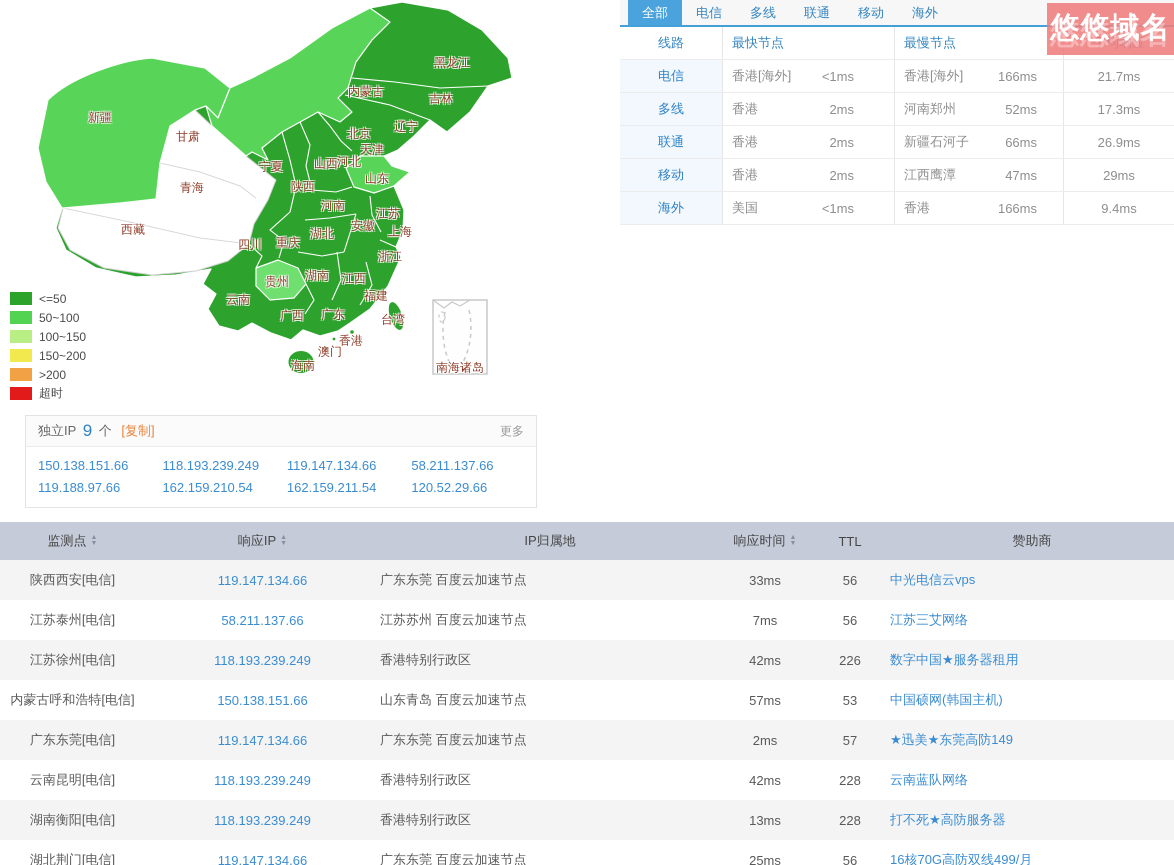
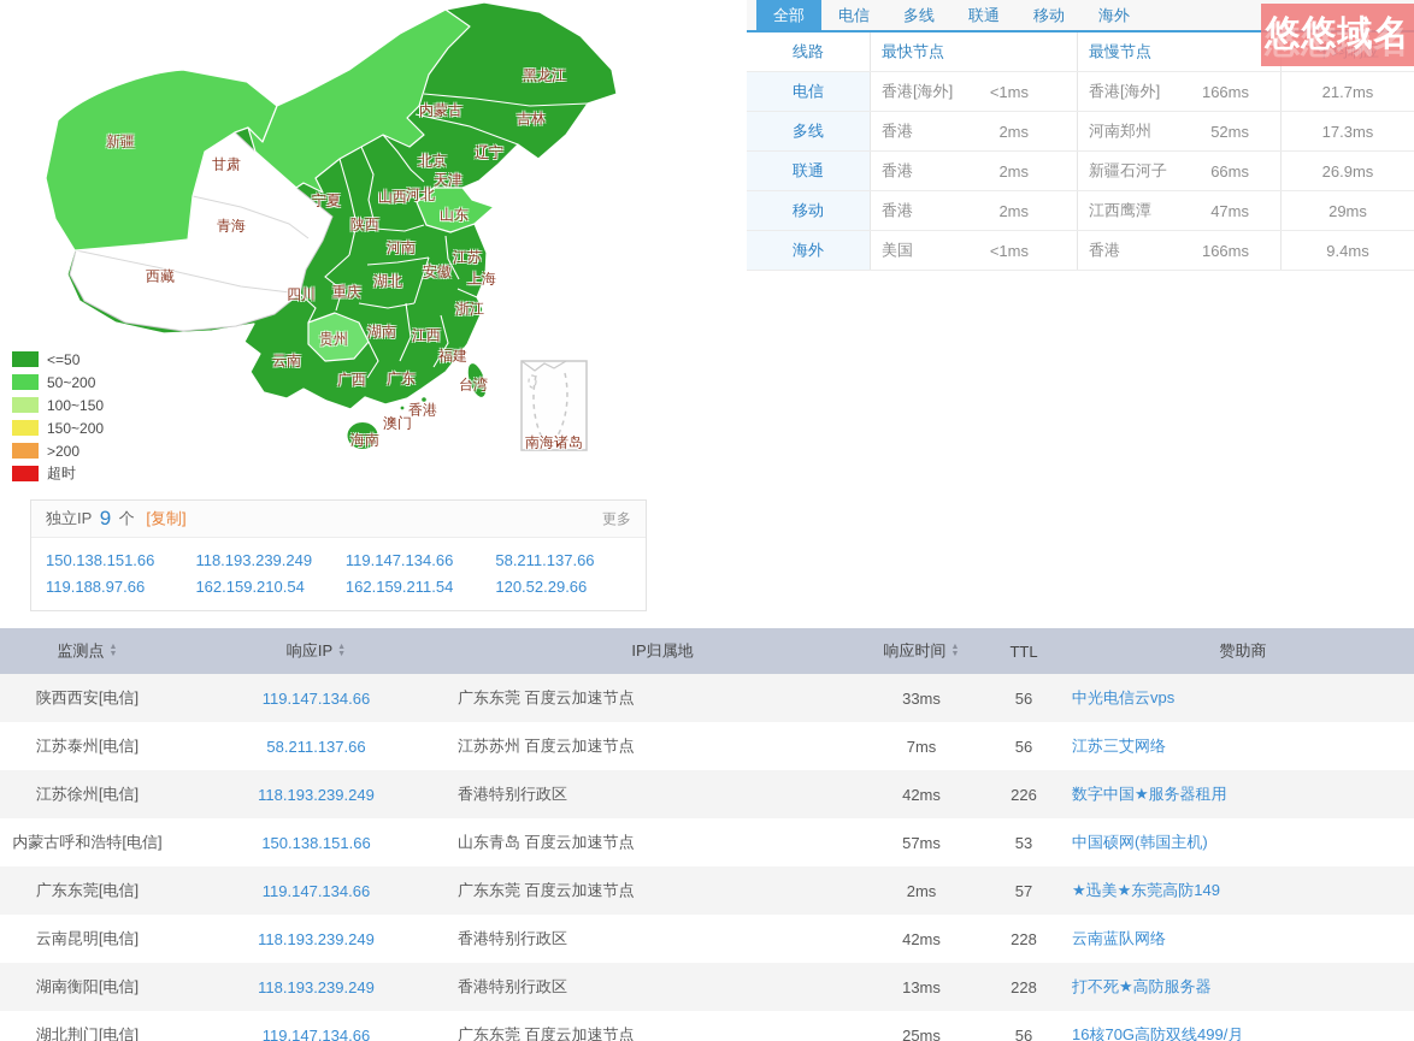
  新疆
  甘肃
  青海
  西藏
  宁夏
  内蒙古
  黑龙江
  吉林
  辽宁
  北京
  天津
  山西
  河北
  山东
  陕西
  河南
  江苏
  安徽
  上海
  湖北
  浙江
  四川
  重庆
  贵州
  湖南
  江西
  福建
  云南
  广西
  广东
  台湾
  香港
  澳门
  海南
  南海诸岛
  <=50
- 50~100
+ 50~200
  100~150
  150~200
  >200
  超时
  独立IP 9 个 [复制]
  更多
  150.138.151.66 118.193.239.249 119.147.134.66 58.211.137.66 119.188.97.66 162.159.210.54 162.159.211.54 120.52.29.66
  全部
  电信
  多线
  联通
  移动
  海外
  线路
  最快节点
  最慢节点
  平均响应
  电信
  香港[海外]
  <1ms
  香港[海外]
  166ms
  21.7ms
  多线
  香港
  2ms
  河南郑州
  52ms
  17.3ms
  联通
  香港
  2ms
  新疆石河子
  66ms
  26.9ms
  移动
  香港
  2ms
  江西鹰潭
  47ms
  29ms
  海外
  美国
  <1ms
  香港
  166ms
  9.4ms
  悠悠域名
  监测点
  响应IP
  IP归属地
  响应时间
  TTL
  赞助商
  陕西西安[电信]
  119.147.134.66
  广东东莞 百度云加速节点
  33ms
  56
  中光电信云vps
  江苏泰州[电信]
  58.211.137.66
  江苏苏州 百度云加速节点
  7ms
  56
  江苏三艾网络
  江苏徐州[电信]
  118.193.239.249
  香港特别行政区
  42ms
  226
  数字中国★服务器租用
  内蒙古呼和浩特[电信]
  150.138.151.66
  山东青岛 百度云加速节点
  57ms
  53
  中国硕网(韩国主机)
  广东东莞[电信]
  119.147.134.66
  广东东莞 百度云加速节点
  2ms
  57
  ★迅美★东莞高防149
  云南昆明[电信]
  118.193.239.249
  香港特别行政区
  42ms
  228
  云南蓝队网络
  湖南衡阳[电信]
  118.193.239.249
  香港特别行政区
  13ms
  228
  打不死★高防服务器
  湖北荆门[电信]
  119.147.134.66
  广东东莞 百度云加速节点
  25ms
  56
  16核70G高防双线499/月
